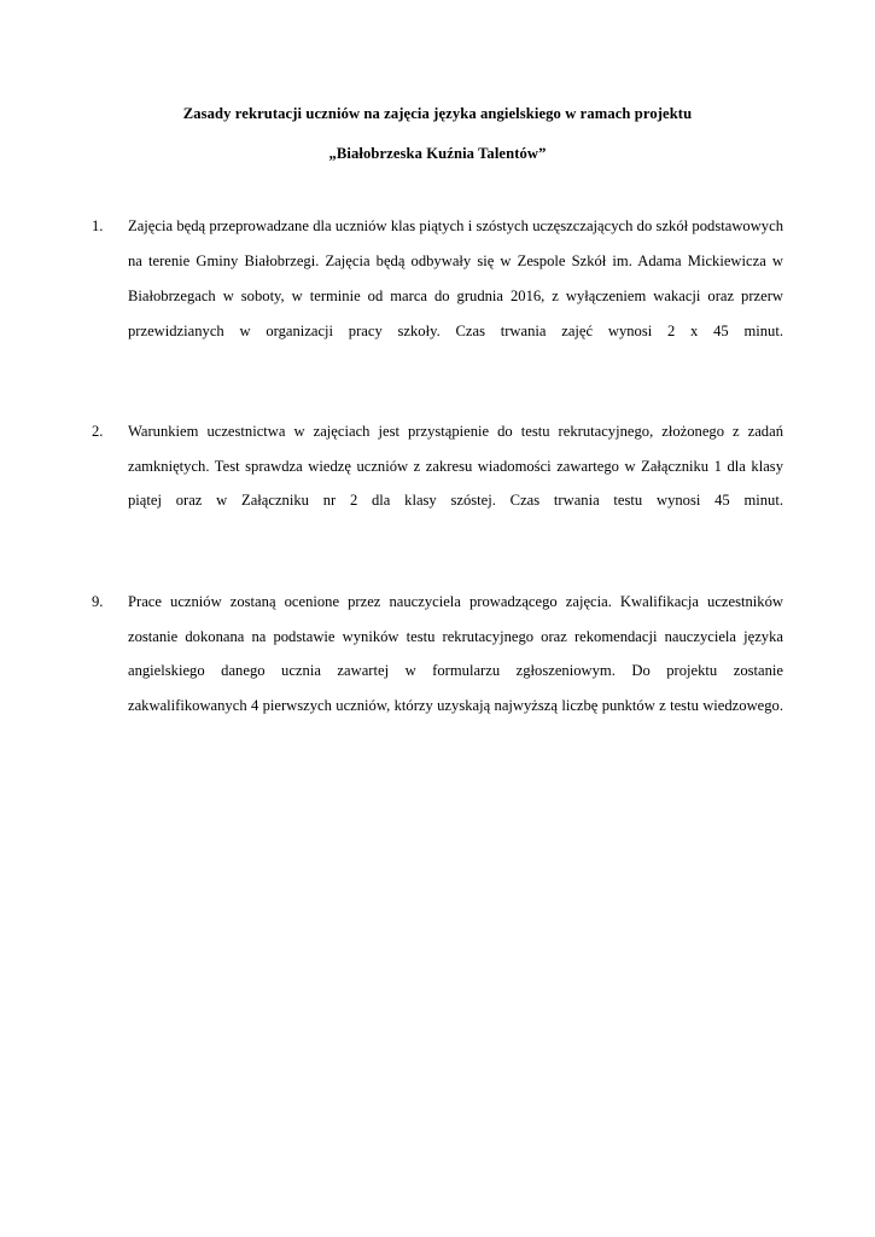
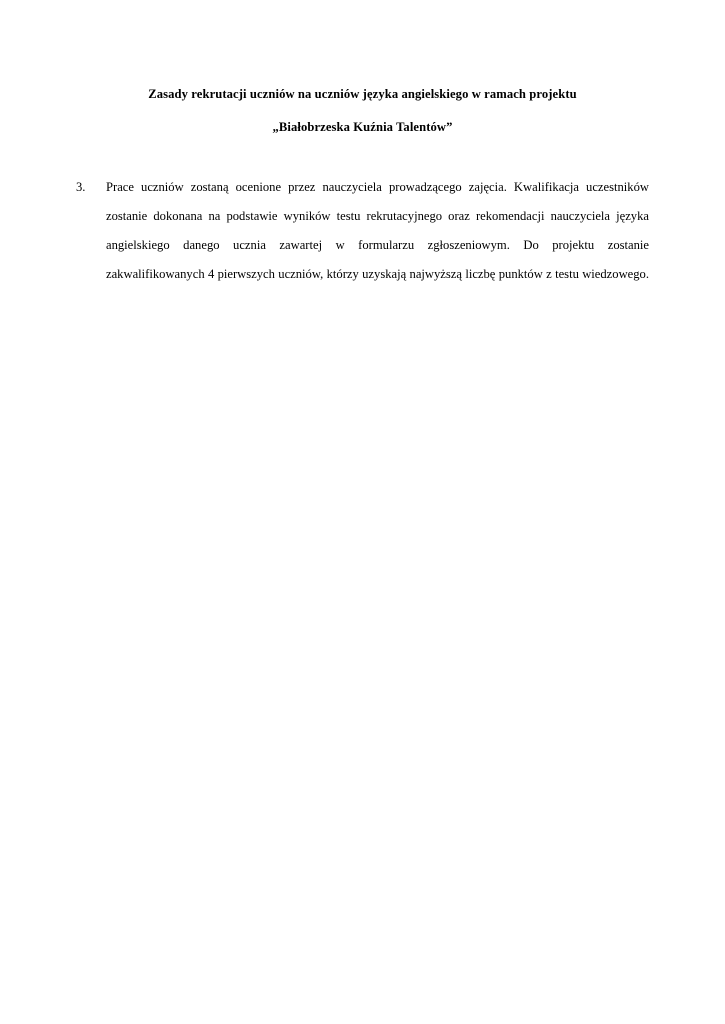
- Zasady rekrutacji uczniów na zajęcia języka angielskiego w ramach projektu
+ Zasady rekrutacji uczniów na uczniów języka angielskiego w ramach projektu
  „Białobrzeska Kuźnia Talentów”
- 1.
- Zajęcia będą przeprowadzane dla uczniów klas piątych i szóstych uczęszczających do szkół podstawowych na terenie Gminy Białobrzegi. Zajęcia będą odbywały się w Zespole Szkół im. Adama Mickiewicza w Białobrzegach w soboty, w terminie od marca do grudnia 2016, z wyłączeniem wakacji oraz przerw przewidzianych w organizacji pracy szkoły. Czas trwania zajęć wynosi 2 x 45 minut.
- 2.
- Warunkiem uczestnictwa w zajęciach jest przystąpienie do testu rekrutacyjnego, złożonego z zadań zamkniętych. Test sprawdza wiedzę uczniów z zakresu wiadomości zawartego w Załączniku 1 dla klasy piątej oraz w Załączniku nr 2 dla klasy szóstej. Czas trwania testu wynosi 45 minut.
- 9.
+ 3.
  Prace uczniów zostaną ocenione przez nauczyciela prowadzącego zajęcia. Kwalifikacja uczestników zostanie dokonana na podstawie wyników testu rekrutacyjnego oraz rekomendacji nauczyciela języka angielskiego danego ucznia zawartej w formularzu zgłoszeniowym. Do projektu zostanie zakwalifikowanych 4 pierwszych uczniów, którzy uzyskają najwyższą liczbę punktów z testu wiedzowego.
